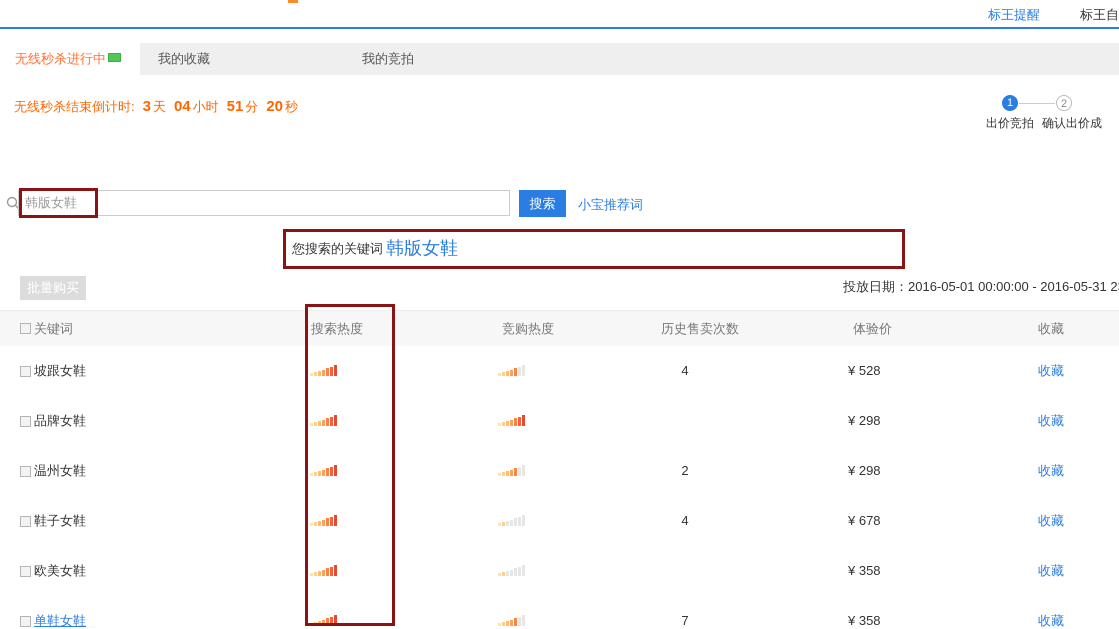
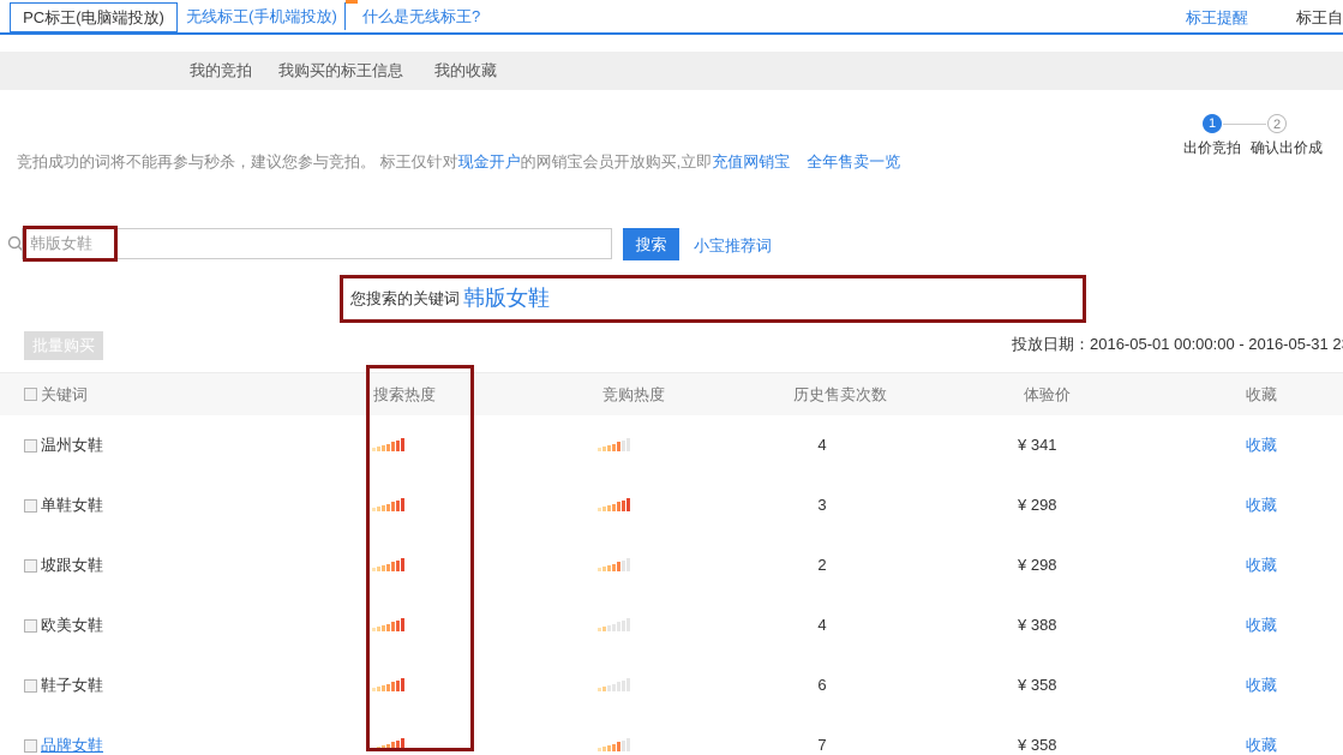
+ PC标王(电脑端投放)
+ 无线标王(手机端投放)
+ 什么是无线标王?
  标王提醒
  标王自
- 无线秒杀进行中
- 我的收藏
+ 我的竞拍
+ 我购买的标王信息
- 我的竞拍
+ 我的收藏
- 无线秒杀结束倒计时: 3 天 04 小时 51 分 20 秒
  1
  2
  出价竞拍
  确认出价成
+ 竞拍成功的词将不能再参与秒杀，建议您参与竞拍。 标王仅针对现金开户的网销宝会员开放购买,立即充值网销宝 全年售卖一览
  韩版女鞋
  搜索
  小宝推荐词
  您搜索的关键词
  韩版女鞋
  批量购买
  投放日期：2016-05-01 00:00:00 - 2016-05-31 2
  关键词
  搜索热度
  竞购热度
  历史售卖次数
  体验价
  收藏
- 坡跟女鞋
+ 温州女鞋
  4
- ¥ 528
+ ¥ 341
  收藏
- 品牌女鞋
+ 单鞋女鞋
+ 3
  ¥ 298
  收藏
- 温州女鞋
+ 坡跟女鞋
  2
  ¥ 298
  收藏
- 鞋子女鞋
+ 欧美女鞋
  4
- ¥ 678
+ ¥ 388
  收藏
- 欧美女鞋
+ 鞋子女鞋
+ 6
  ¥ 358
  收藏
- 单鞋女鞋
+ 品牌女鞋
  7
  ¥ 358
  收藏
